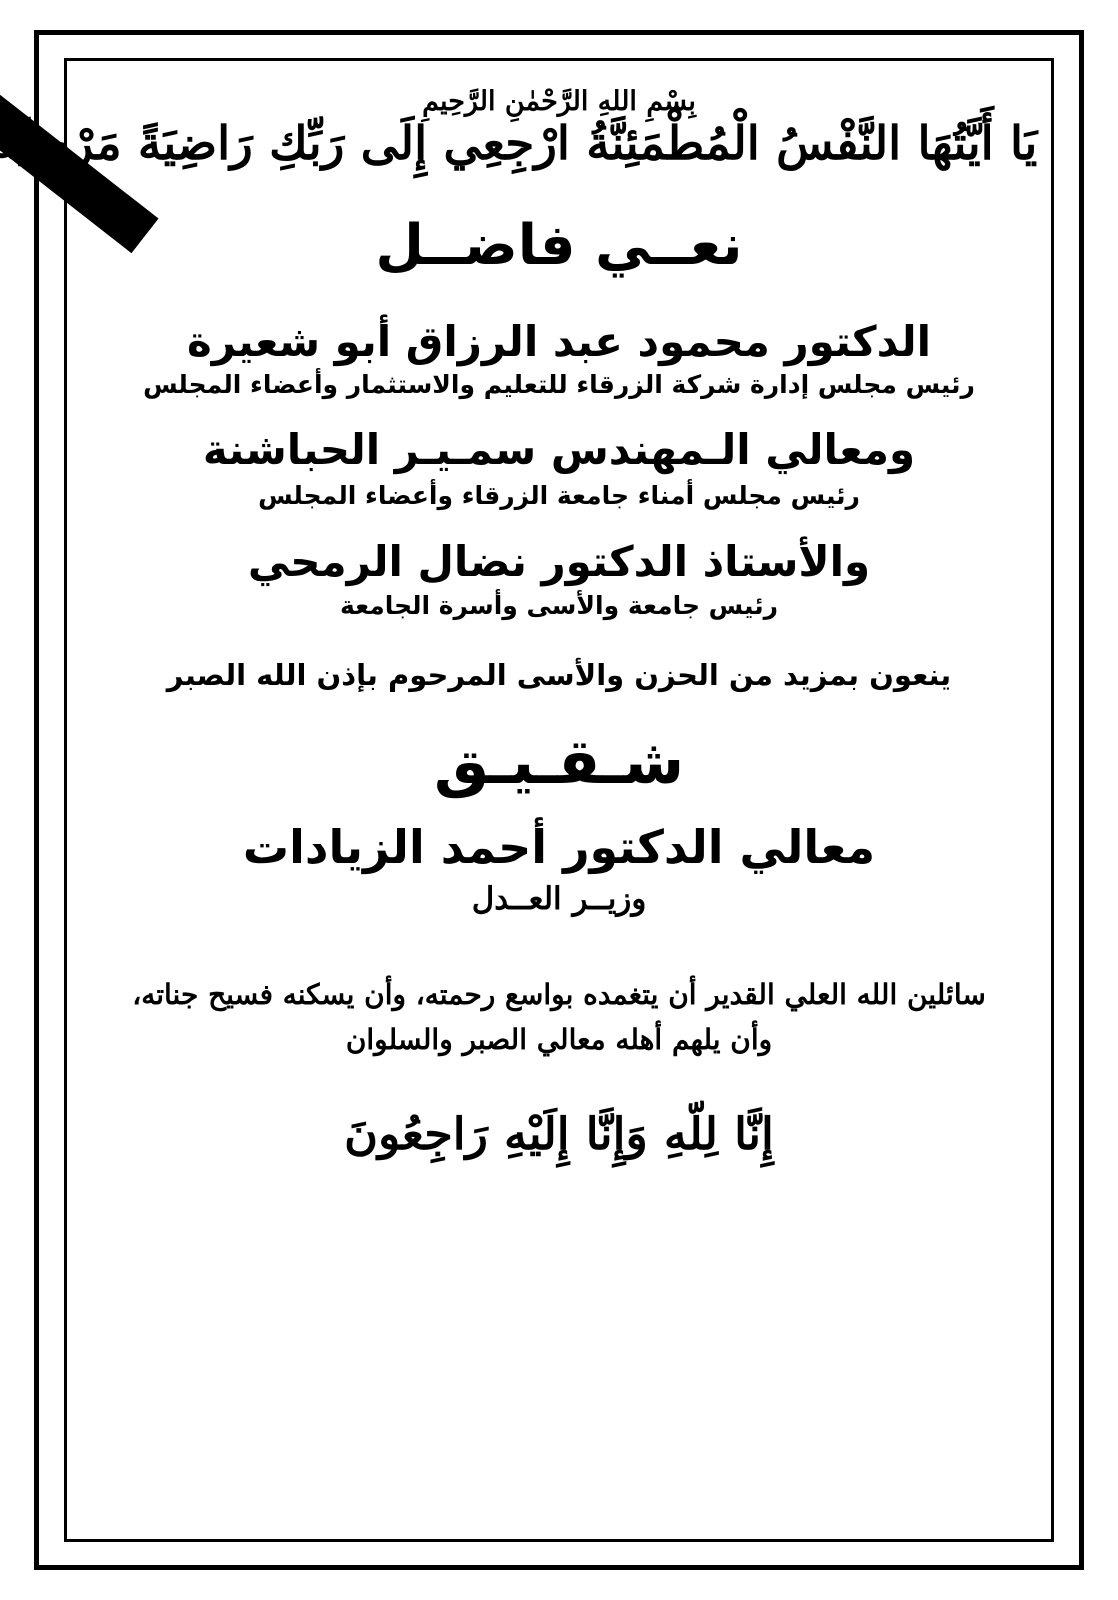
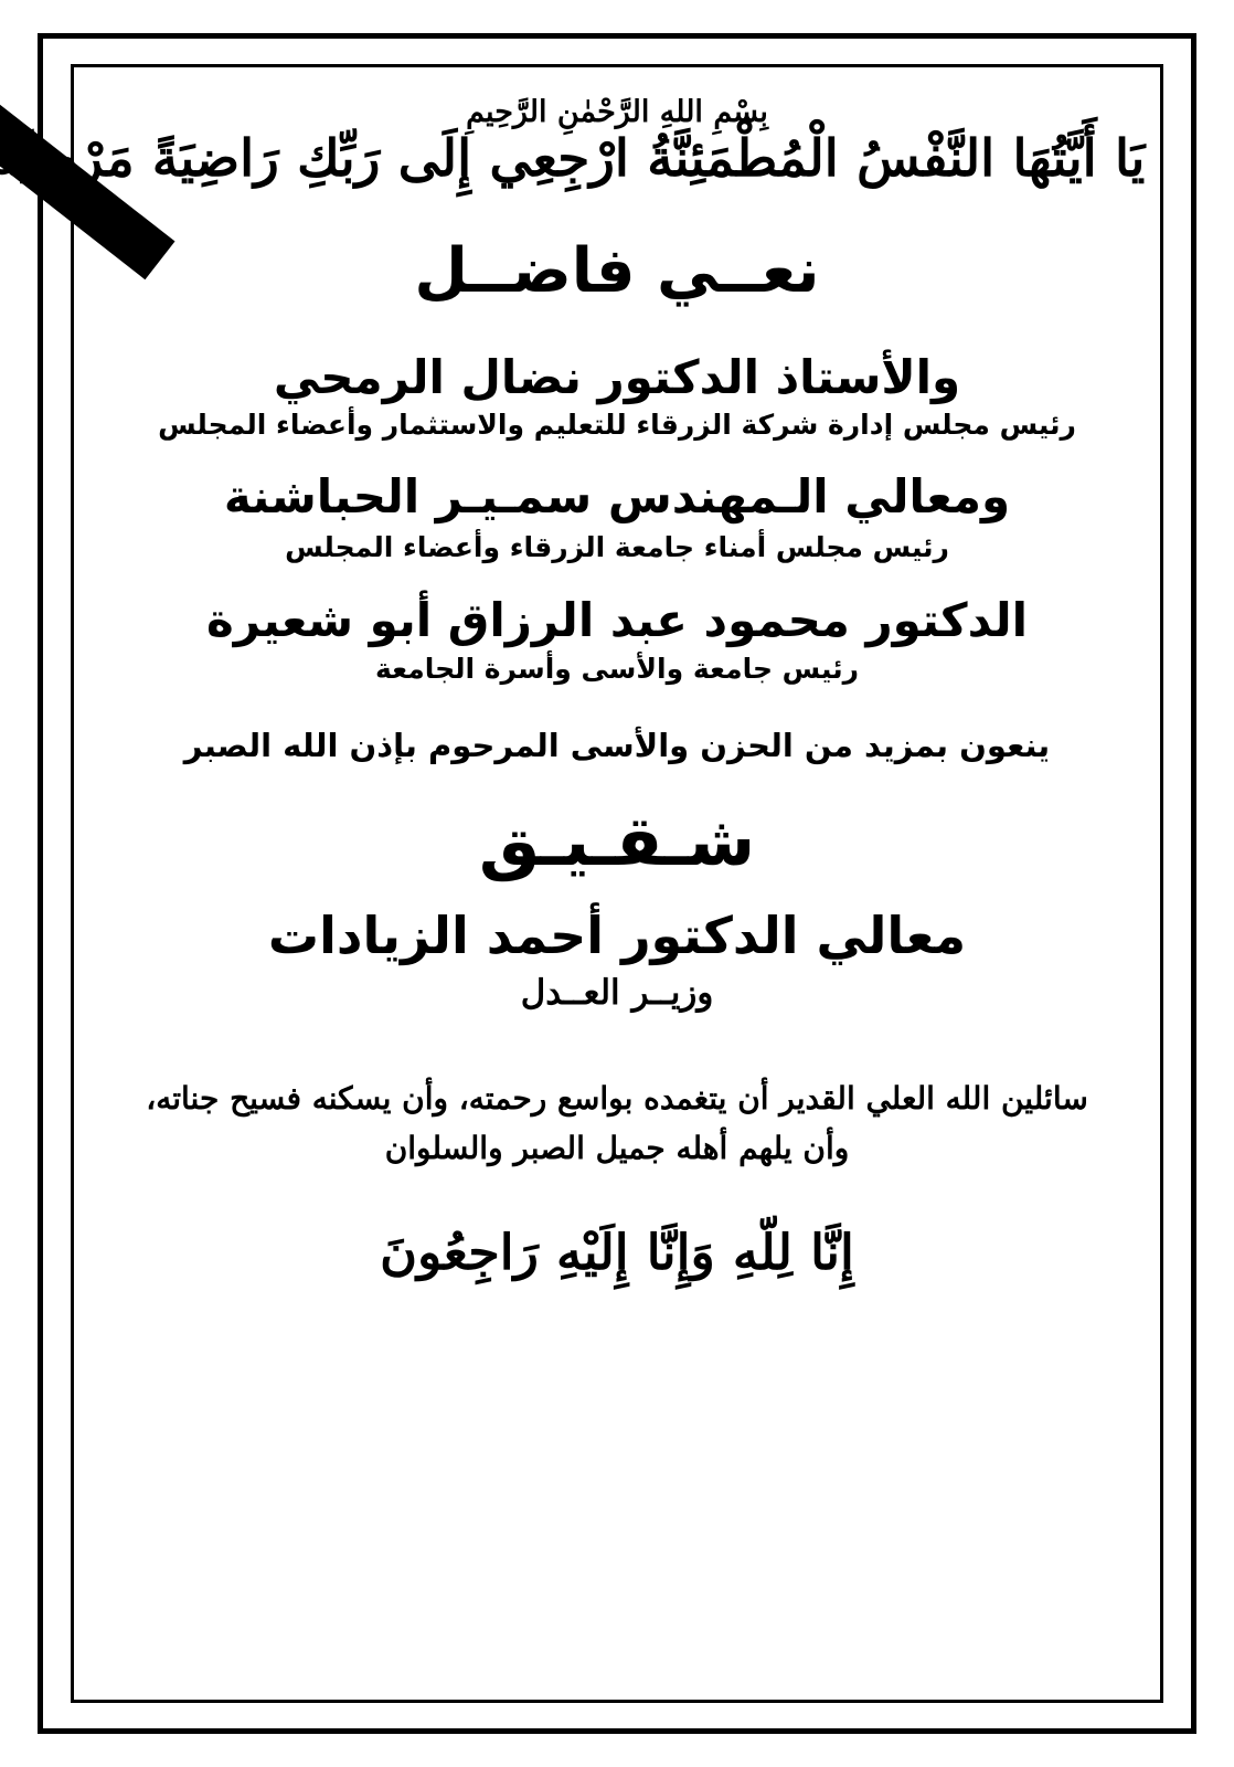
  بِسْمِ اللهِ الرَّحْمٰنِ الرَّحِيمِ
  نعــي فاضــل
- الدكتور محمود عبد الرزاق أبو شعيرة
+ والأستاذ الدكتور نضال الرمحي
  رئيس مجلس إدارة شركة الزرقاء للتعليم والاستثمار وأعضاء المجلس
  ومعالي الـمهندس سمـيـر الحباشنة
  رئيس مجلس أمناء جامعة الزرقاء وأعضاء المجلس
- والأستاذ الدكتور نضال الرمحي
+ الدكتور محمود عبد الرزاق أبو شعيرة
  رئيس جامعة والأسى وأسرة الجامعة
  ينعون بمزيد من الحزن والأسى المرحوم بإذن الله الصبر
  شـقـيـق
  معالي الدكتور أحمد الزيادات
  وزيــر العــدل
- سائلين الله العلي القدير أن يتغمده بواسع رحمته، وأن يسكنه فسيح جناته، وأن يلهم أهله معالي الصبر والسلوان
+ سائلين الله العلي القدير أن يتغمده بواسع رحمته، وأن يسكنه فسيح جناته، وأن يلهم أهله جميل الصبر والسلوان
  إِنَّا لِلّهِ وَإِنَّا إِلَيْهِ رَاجِعُونَ
